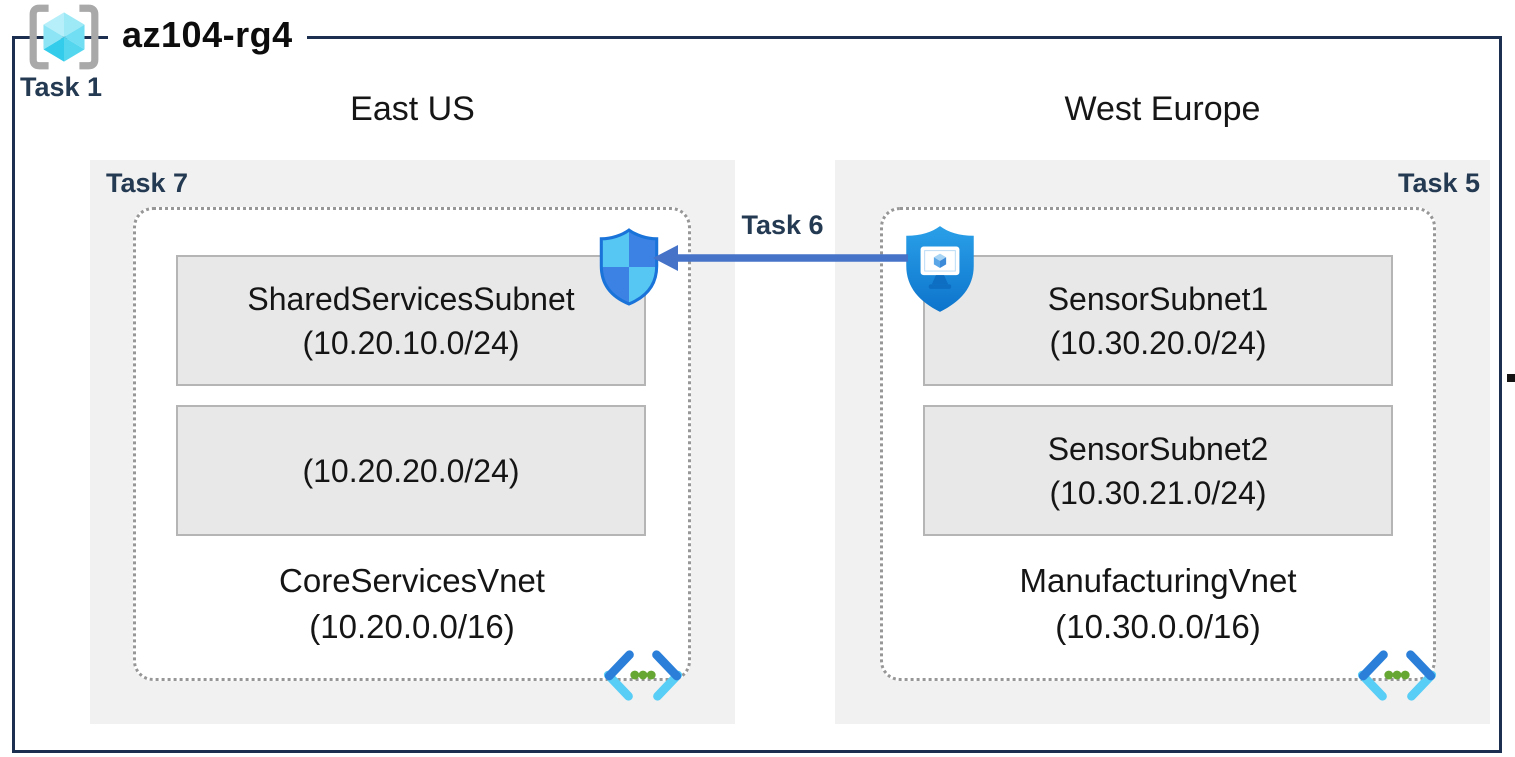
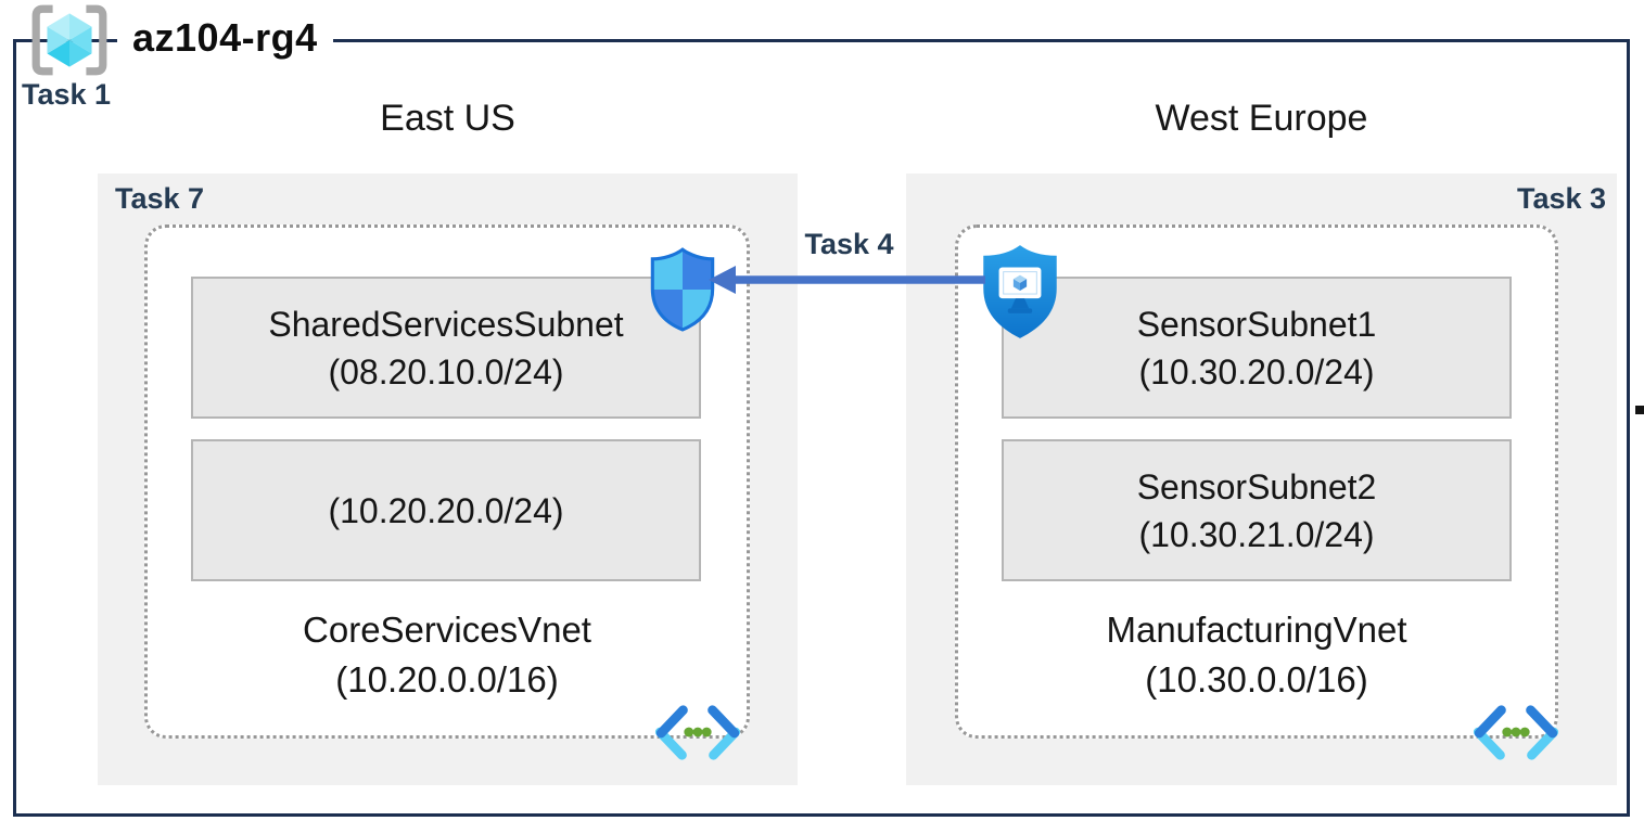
  az104-rg4
  Task 1
  East US
  West Europe
  Task 7
- Task 5
+ Task 3
  SharedServicesSubnet
- (10.20.10.0/24)
+ (08.20.10.0/24)
  (10.20.20.0/24)
  CoreServicesVnet
  (10.20.0.0/16)
  SensorSubnet1
  (10.30.20.0/24)
  SensorSubnet2
  (10.30.21.0/24)
  ManufacturingVnet
  (10.30.0.0/16)
- Task 6
+ Task 4
